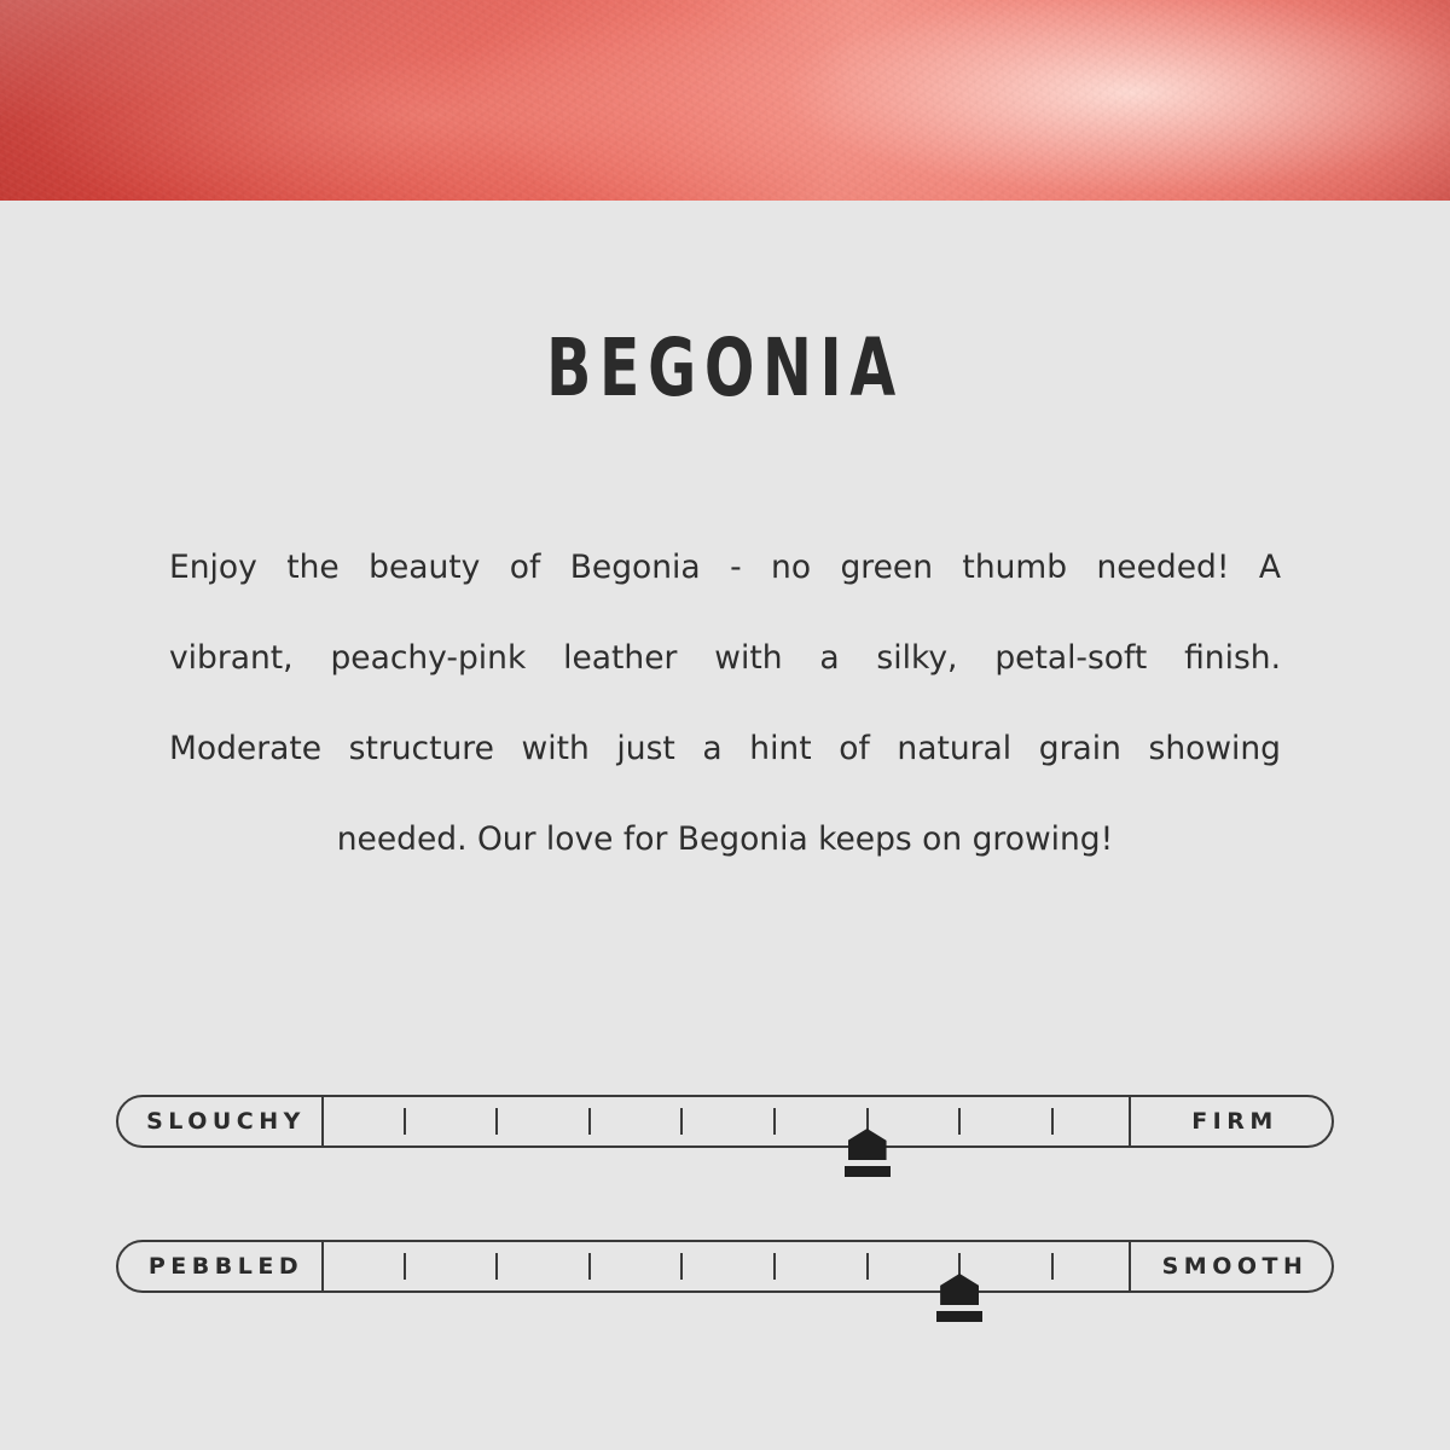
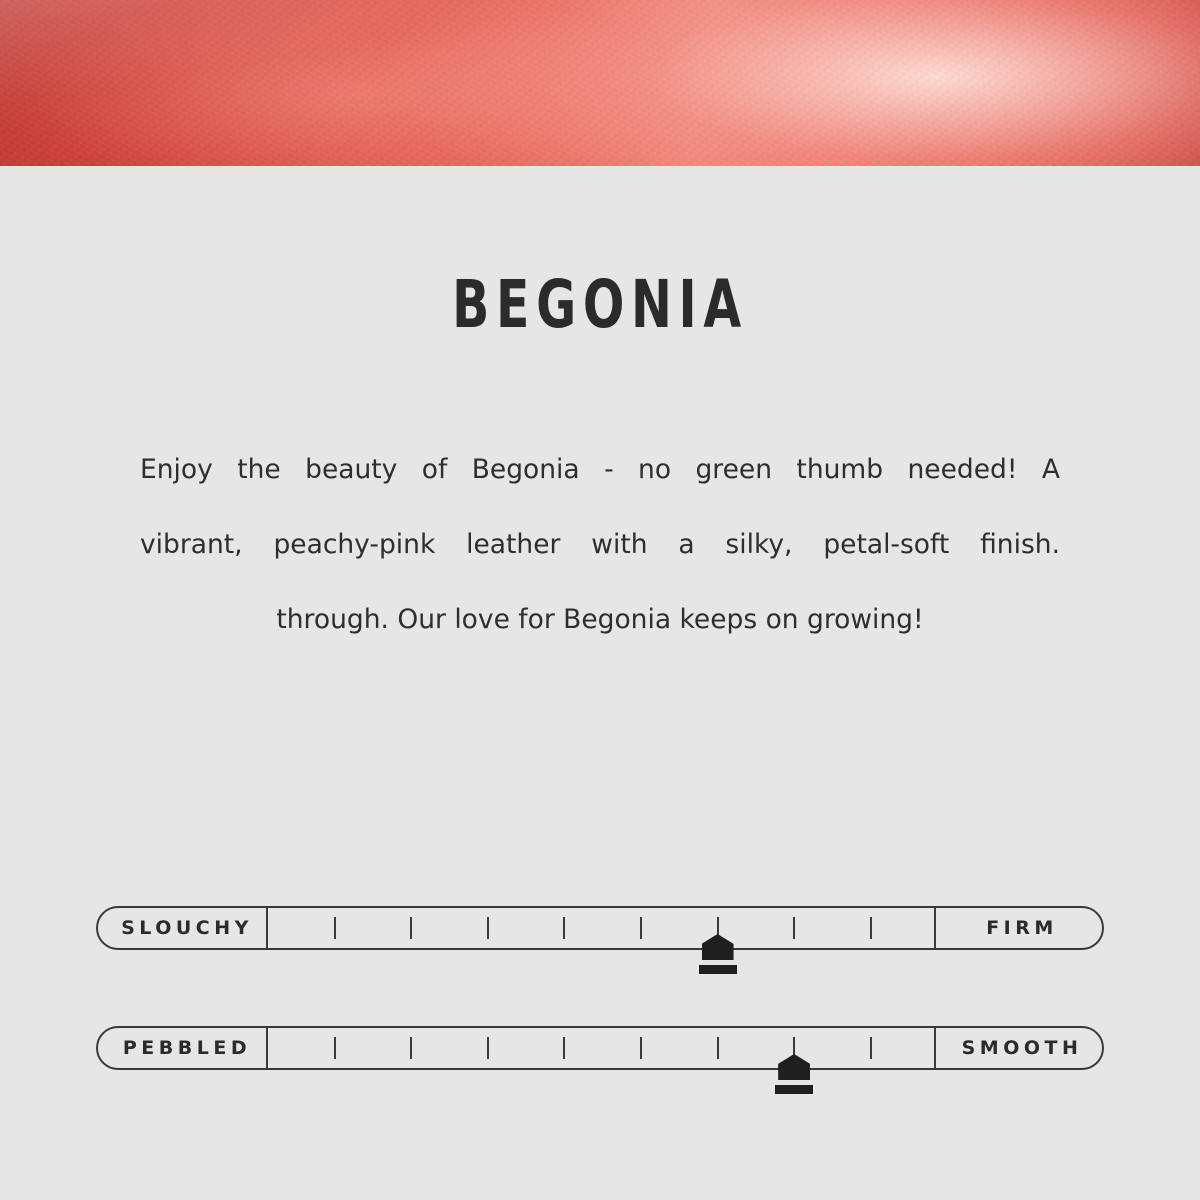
  BEGONIA
  Enjoy the beauty of Begonia - no green thumb needed! A
  vibrant, peachy-pink leather with a silky, petal-soft finish.
- Moderate structure with just a hint of natural grain showing
- needed. Our love for Begonia keeps on growing!
+ through. Our love for Begonia keeps on growing!
  SLOUCHY
  FIRM
  PEBBLED
  SMOOTH
